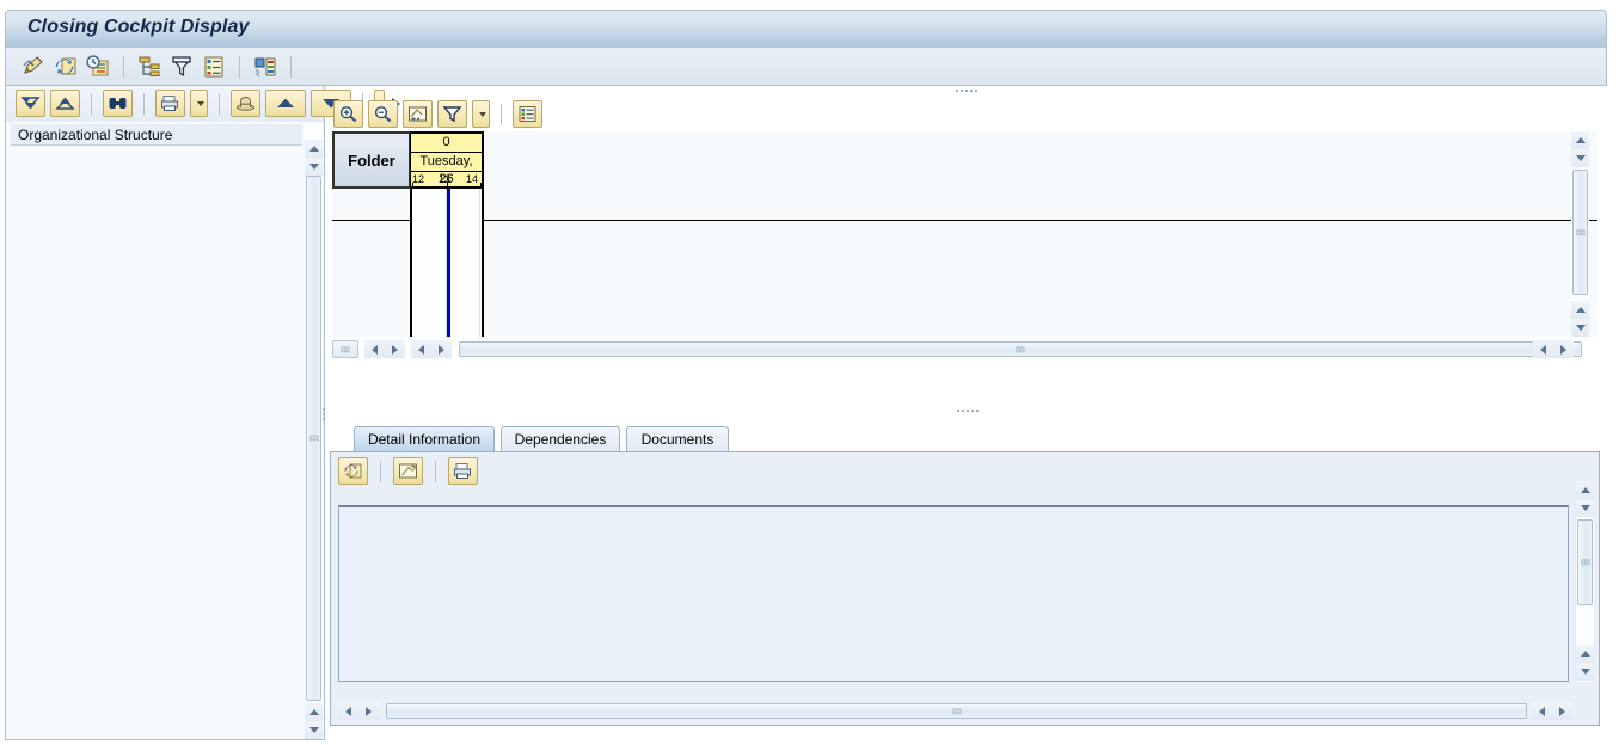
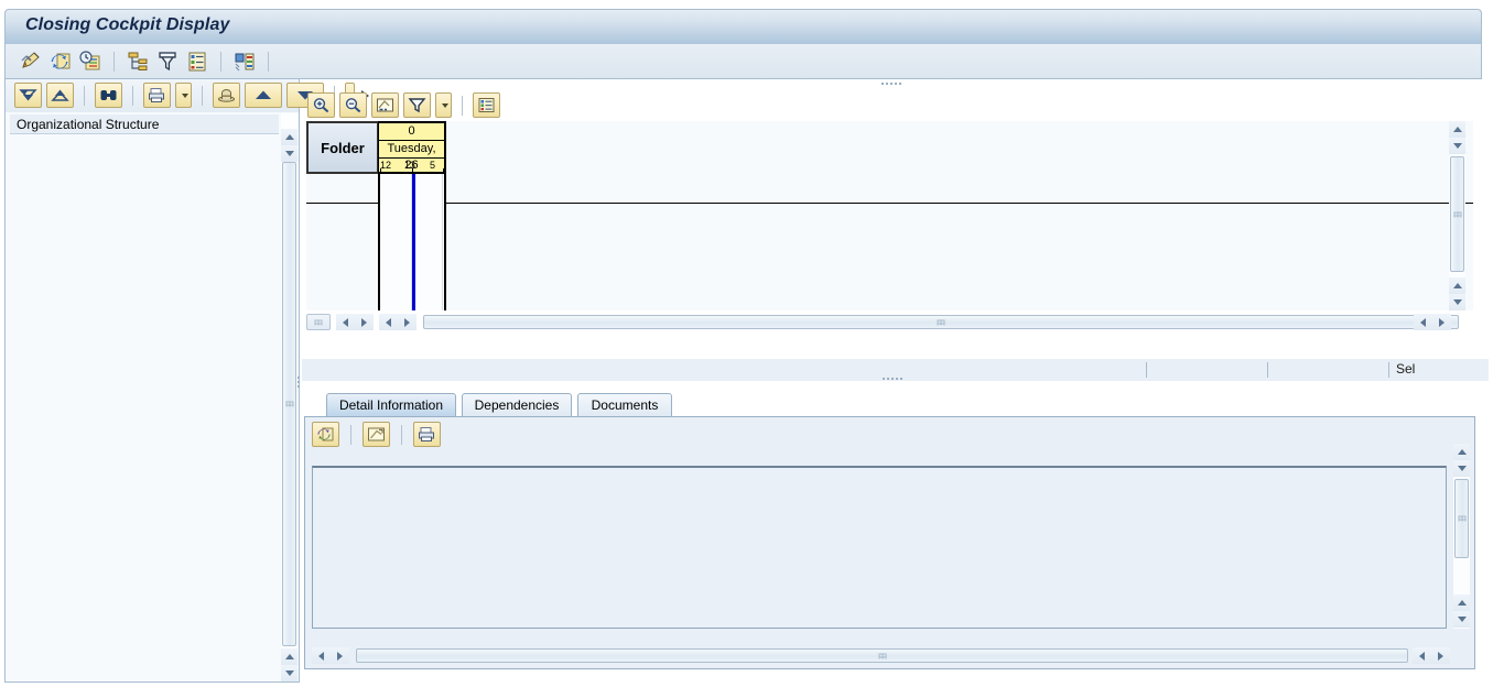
  Closing Cockpit Display
  Organizational Structure
  Folder
  0
  Tuesday, 26
  12
  13
- 14
+ 5
+ Sel
  Detail Information
  Dependencies
  Documents
